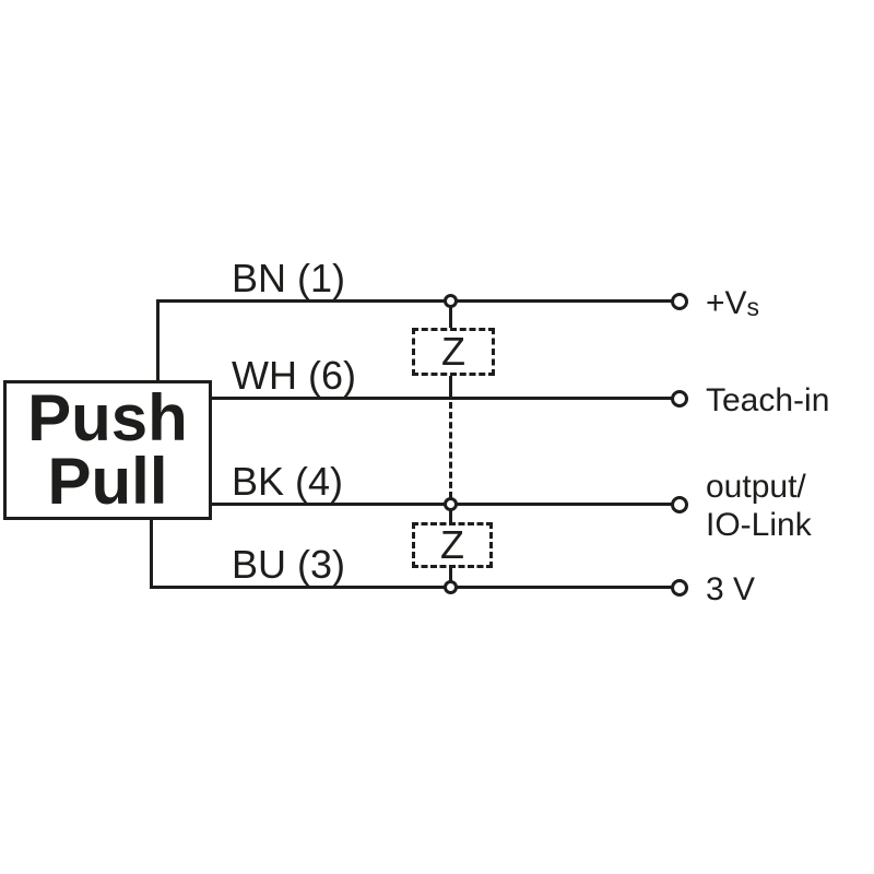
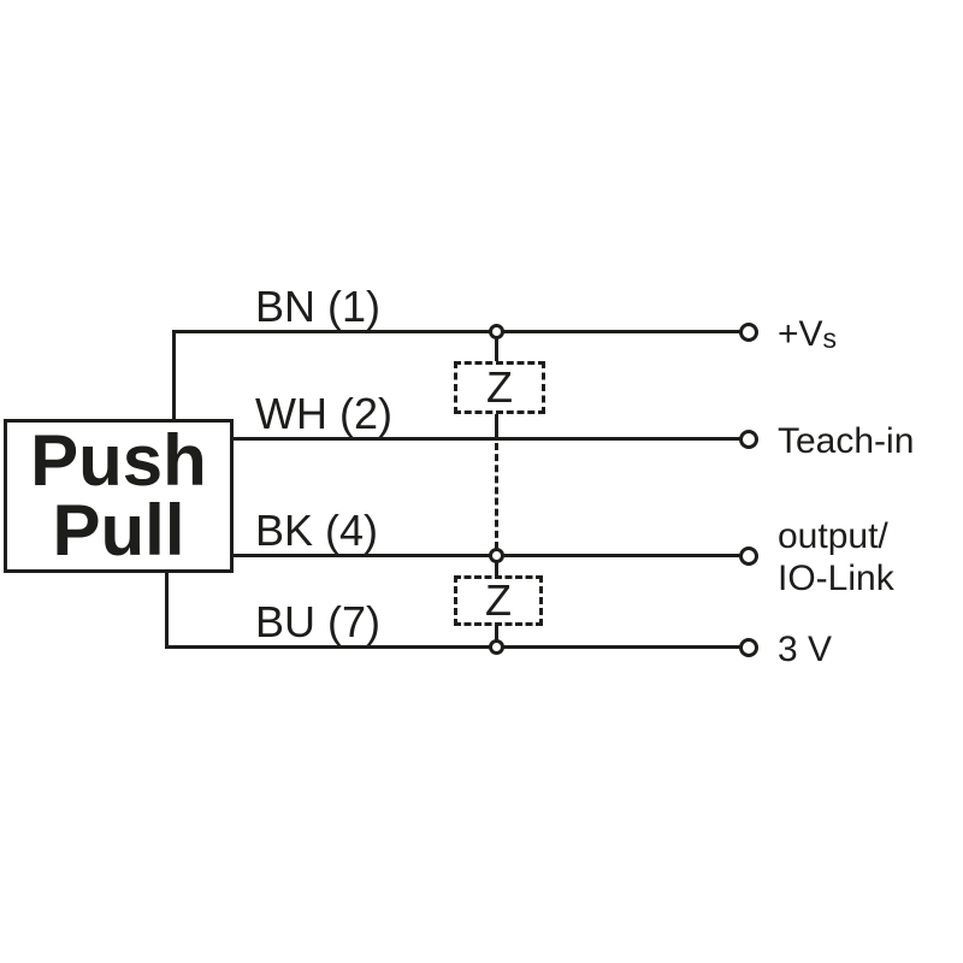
  Push
  Pull
  Z
  Z
  BN (1)
- WH (6)
+ WH (2)
  BK (4)
- BU (3)
+ BU (7)
  +Vs
  Teach-in
  output/
  IO-Link
  3 V
